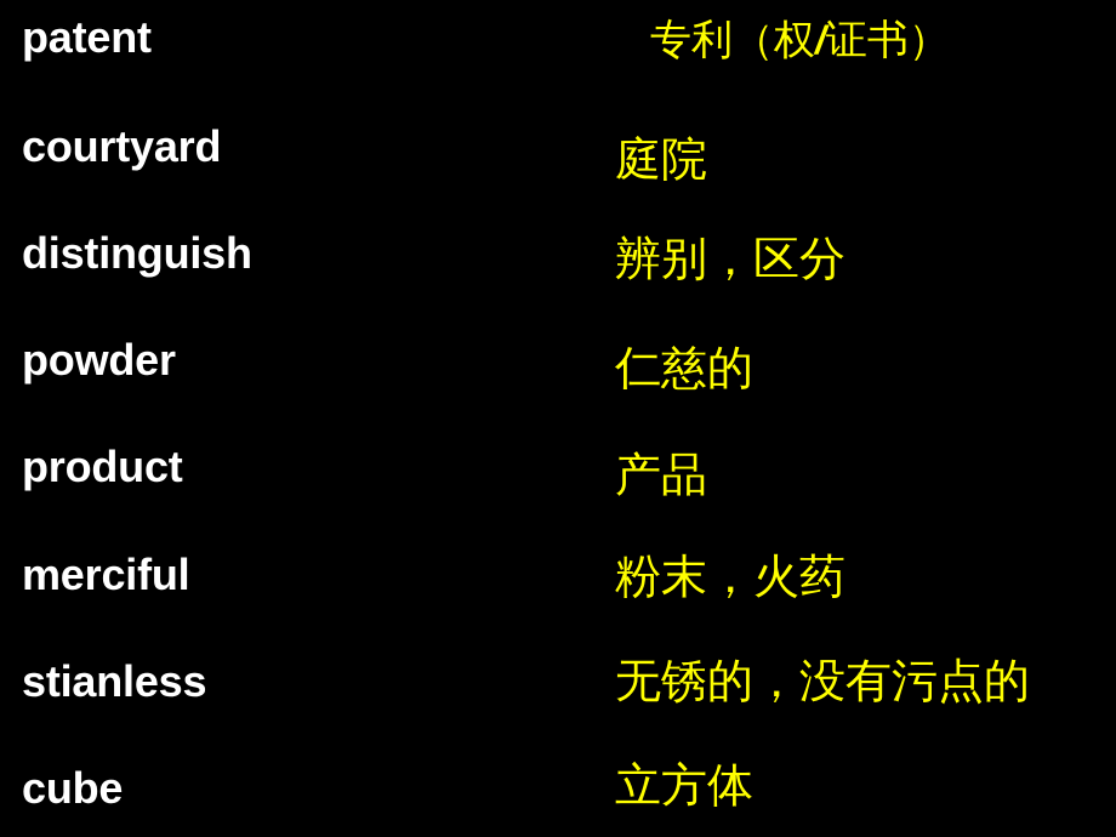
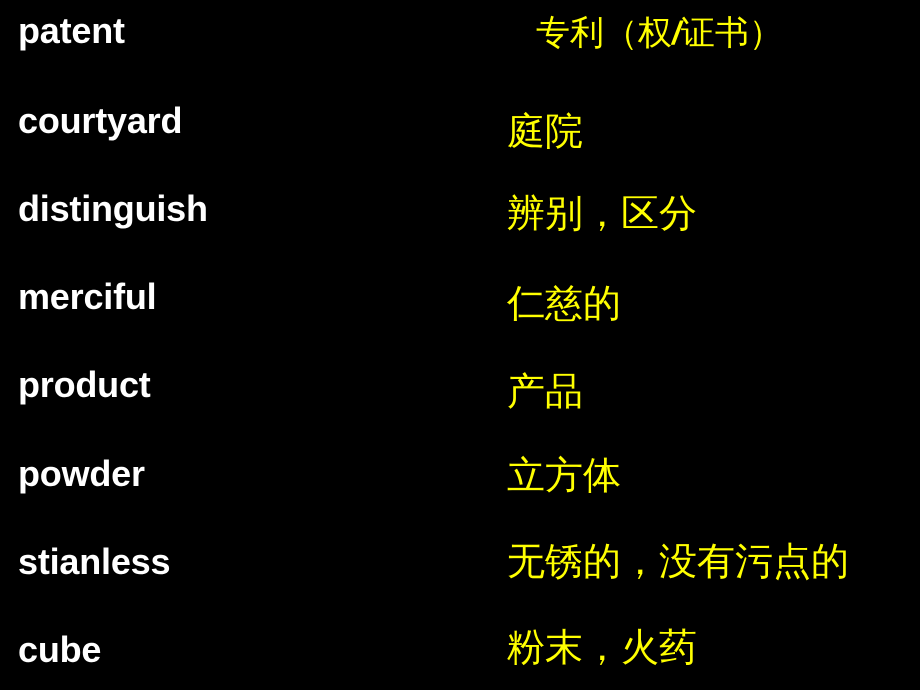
  patent
  专利（权/证书）
  courtyard
  庭院
  distinguish
  辨别，区分
- powder
+ merciful
  仁慈的
  product
  产品
- merciful
+ powder
- 粉末，火药
+ 立方体
  stianless
  无锈的，没有污点的
  cube
- 立方体
+ 粉末，火药
